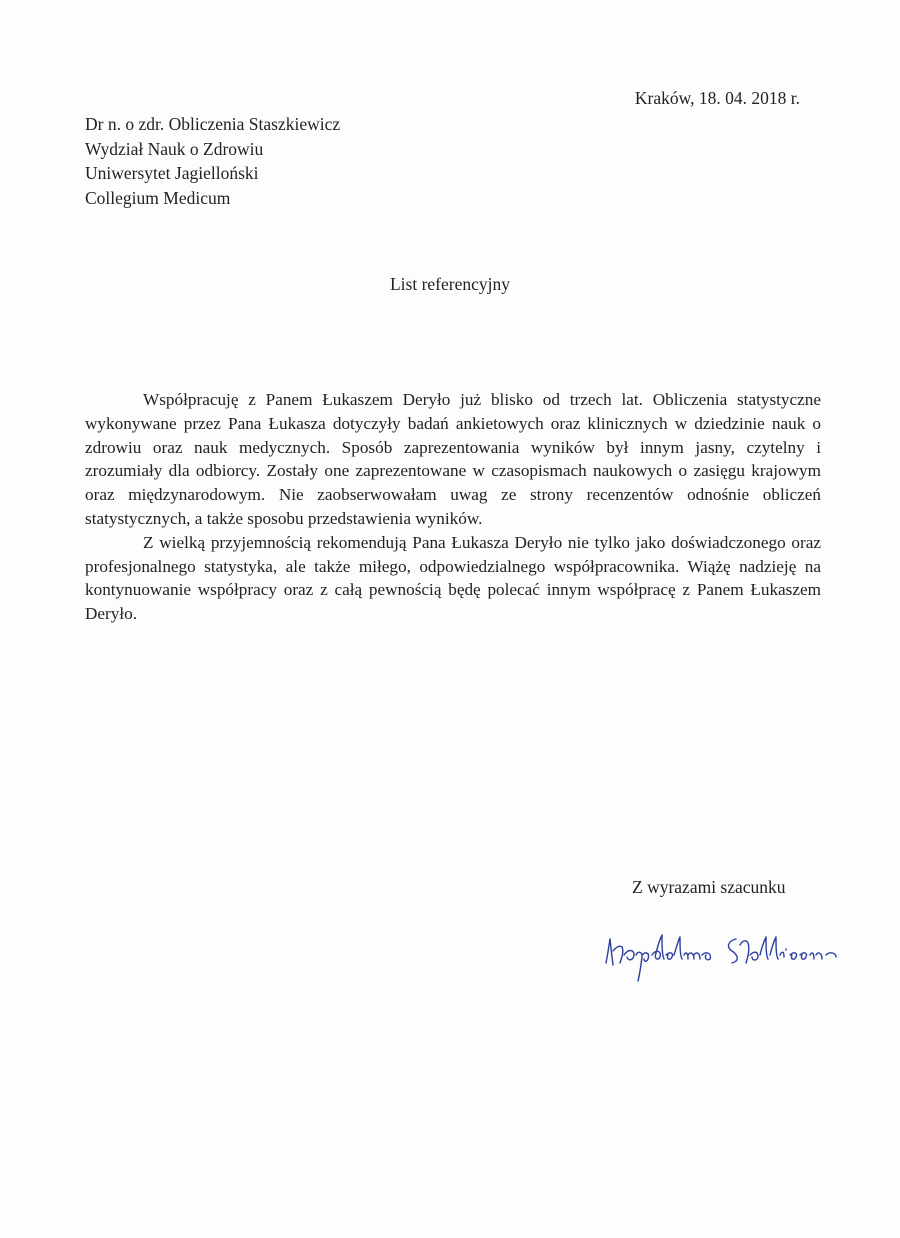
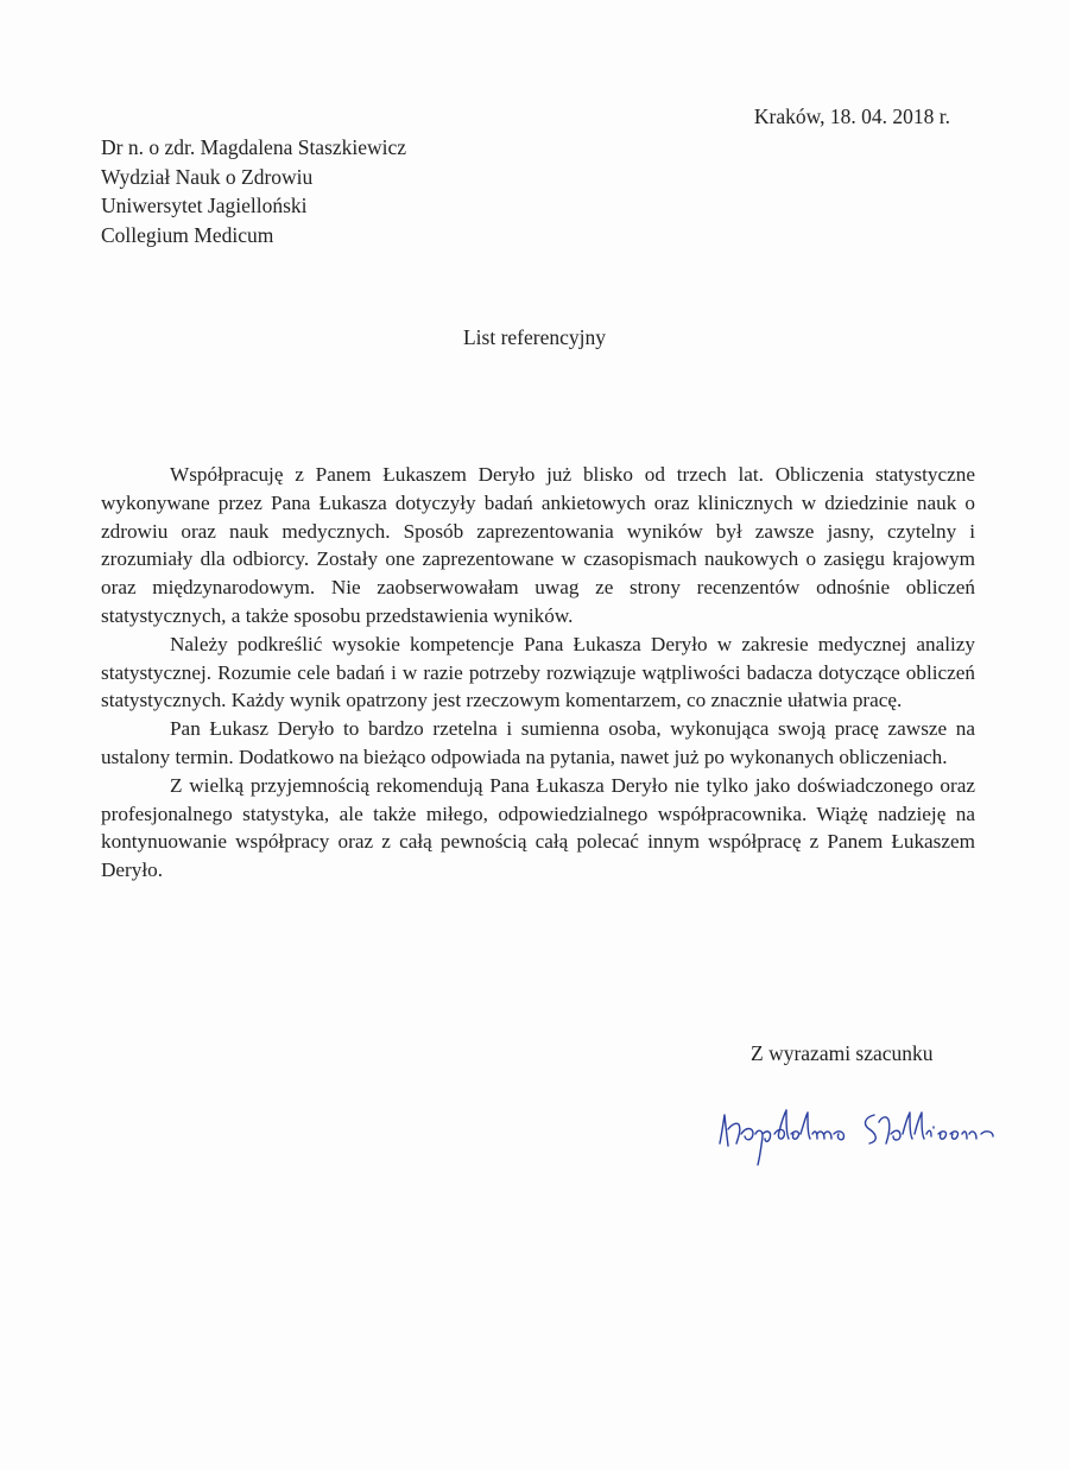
  Kraków, 18. 04. 2018 r.
- Dr n. o zdr. Obliczenia Staszkiewicz
+ Dr n. o zdr. Magdalena Staszkiewicz
  Wydział Nauk o Zdrowiu
  Uniwersytet Jagielloński
  Collegium Medicum
  List referencyjny
- Współpracuję z Panem Łukaszem Deryło już blisko od trzech lat. Obliczenia statystyczne wykonywane przez Pana Łukasza dotyczyły badań ankietowych oraz klinicznych w dziedzinie nauk o zdrowiu oraz nauk medycznych. Sposób zaprezentowania wyników był innym jasny, czytelny i zrozumiały dla odbiorcy. Zostały one zaprezentowane w czasopismach naukowych o zasięgu krajowym oraz międzynarodowym. Nie zaobserwowałam uwag ze strony recenzentów odnośnie obliczeń statystycznych, a także sposobu przedstawienia wyników.
+ Współpracuję z Panem Łukaszem Deryło już blisko od trzech lat. Obliczenia statystyczne wykonywane przez Pana Łukasza dotyczyły badań ankietowych oraz klinicznych w dziedzinie nauk o zdrowiu oraz nauk medycznych. Sposób zaprezentowania wyników był zawsze jasny, czytelny i zrozumiały dla odbiorcy. Zostały one zaprezentowane w czasopismach naukowych o zasięgu krajowym oraz międzynarodowym. Nie zaobserwowałam uwag ze strony recenzentów odnośnie obliczeń statystycznych, a także sposobu przedstawienia wyników.
+ Należy podkreślić wysokie kompetencje Pana Łukasza Deryło w zakresie medycznej analizy statystycznej. Rozumie cele badań i w razie potrzeby rozwiązuje wątpliwości badacza dotyczące obliczeń statystycznych. Każdy wynik opatrzony jest rzeczowym komentarzem, co znacznie ułatwia pracę.
+ Pan Łukasz Deryło to bardzo rzetelna i sumienna osoba, wykonująca swoją pracę zawsze na ustalony termin. Dodatkowo na bieżąco odpowiada na pytania, nawet już po wykonanych obliczeniach.
- Z wielką przyjemnością rekomendują Pana Łukasza Deryło nie tylko jako doświadczonego oraz profesjonalnego statystyka, ale także miłego, odpowiedzialnego współpracownika. Wiążę nadzieję na kontynuowanie współpracy oraz z całą pewnością będę polecać innym współpracę z Panem Łukaszem Deryło.
+ Z wielką przyjemnością rekomendują Pana Łukasza Deryło nie tylko jako doświadczonego oraz profesjonalnego statystyka, ale także miłego, odpowiedzialnego współpracownika. Wiążę nadzieję na kontynuowanie współpracy oraz z całą pewnością całą polecać innym współpracę z Panem Łukaszem Deryło.
  Z wyrazami szacunku
